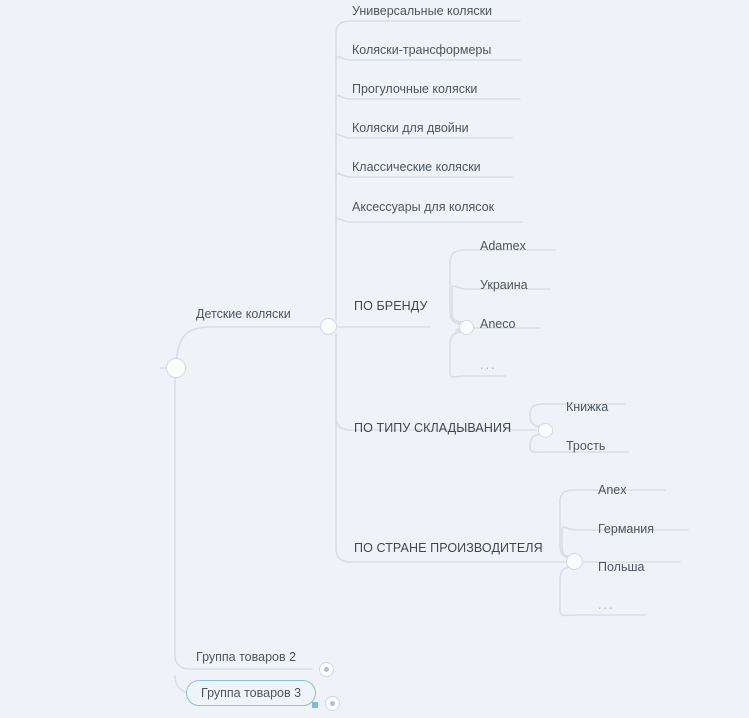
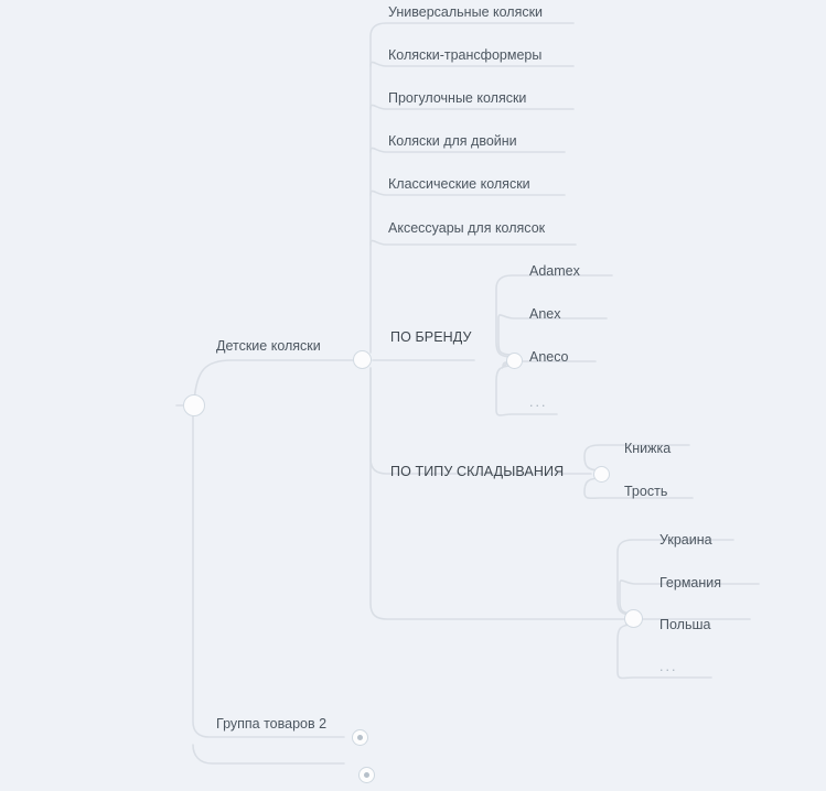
  Детские коляски
  Универсальные коляски
  Коляски-трансформеры
  Прогулочные коляски
  Коляски для двойни
  Классические коляски
  Аксессуары для колясок
  ПО БРЕНДУ
  Adamex
- Украина
+ Anex
  Aneco
  ...
  ПО ТИПУ СКЛАДЫВАНИЯ
  Книжка
  Трость
- ПО СТРАНЕ ПРОИЗВОДИТЕЛЯ
- Anex
+ Украина
  Германия
  Польша
  ...
  Группа товаров 2
- Группа товаров 3
